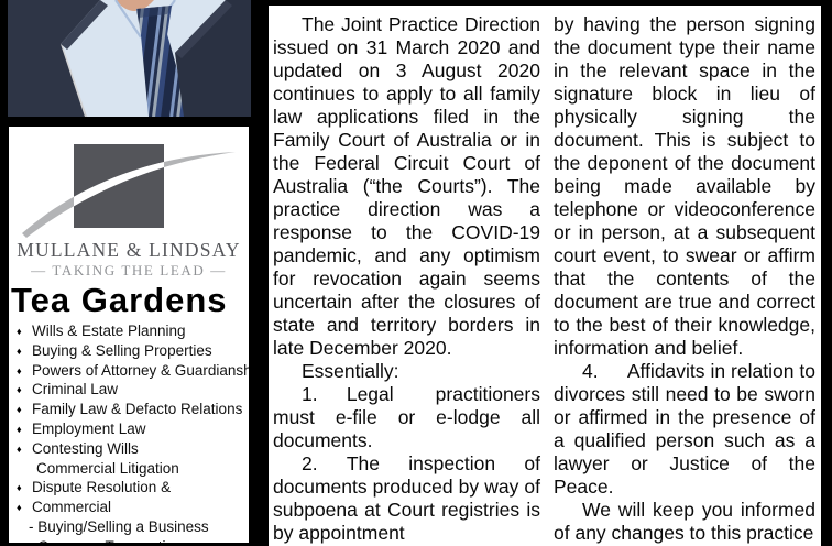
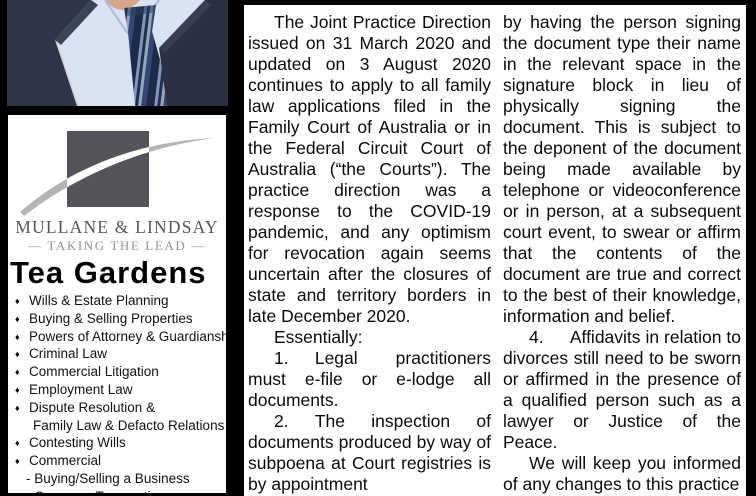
  MULLANE & LINDSAY
  — TAKING THE LEAD —
  Tea Gardens
  ♦
  Wills & Estate Planning
  ♦
  Buying & Selling Properties
  ♦
  Powers of Attorney & Guardiansh
  ♦
  Criminal Law
  ♦
- Family Law & Defacto Relations
+ Commercial Litigation
  ♦
  Employment Law
  ♦
- Contesting Wills
+ Dispute Resolution &
- Commercial Litigation
+ Family Law & Defacto Relations
  ♦
- Dispute Resolution &
+ Contesting Wills
  ♦
  Commercial
  - Buying/Selling a Business
  The Joint Practice Direction issued on 31 March 2020 and updated on 3 August 2020 continues to apply to all family law applications filed in the Family Court of Australia or in the Federal Circuit Court of Australia (“the Courts”). The practice direction was a response to the COVID-19 pandemic, and any optimism for revocation again seems uncertain after the closures of state and territory borders in late December 2020.
  Essentially:
  1. Legal practitioners must e-file or e-lodge all documents.
  2. The inspection of documents produced by way of subpoena at Court registries is by appointment
  by having the person signing the document type their name in the relevant space in the signature block in lieu of physically signing the document. This is subject to the deponent of the document being made available by telephone or videoconference or in person, at a subsequent court event, to swear or affirm that the contents of the document are true and correct to the best of their knowledge, information and belief.
  4. Affidavits in relation to divorces still need to be sworn or affirmed in the presence of a qualified person such as a lawyer or Justice of the Peace.
  We will keep you informed of any changes to this practice
